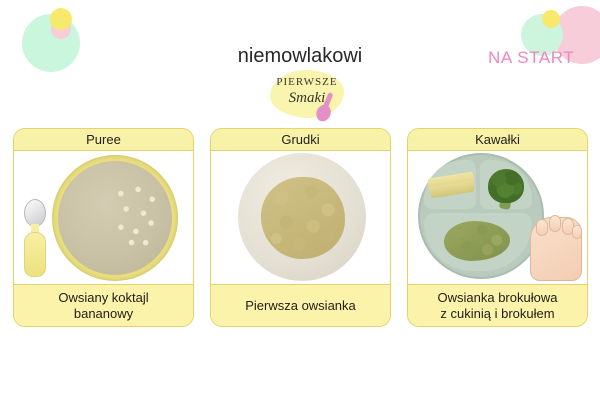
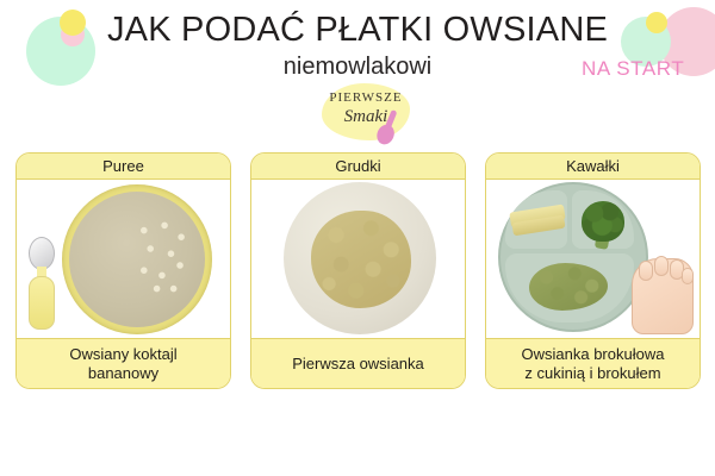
+ JAK PODAĆ PŁATKI OWSIANE
  niemowlakowi
  NA START
  PIERWSZE
  Smaki
  Puree
  Owsiany koktajl
  bananowy
  Grudki
  Pierwsza owsianka
  Kawałki
  Owsianka brokułowa
  z cukinią i brokułem
